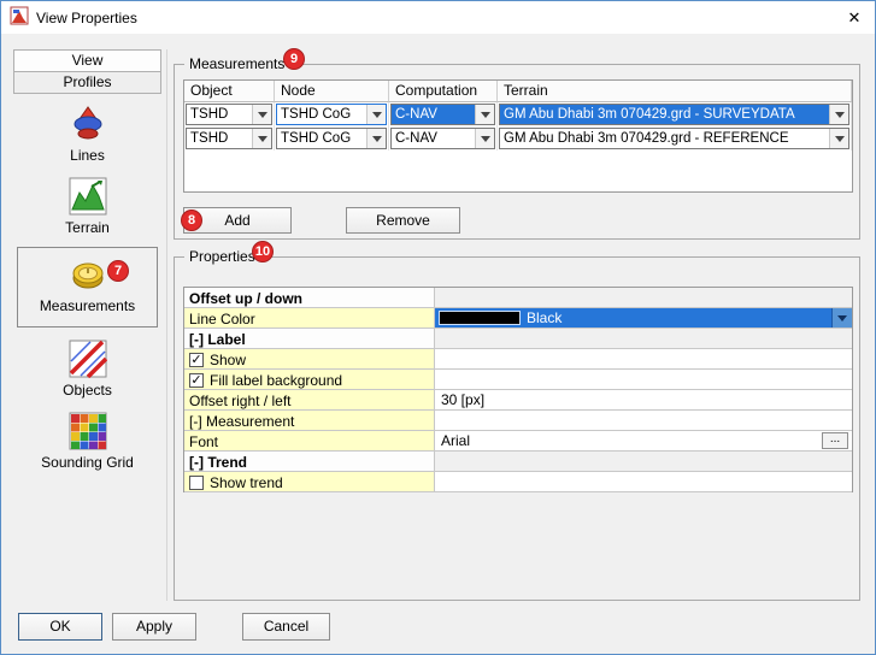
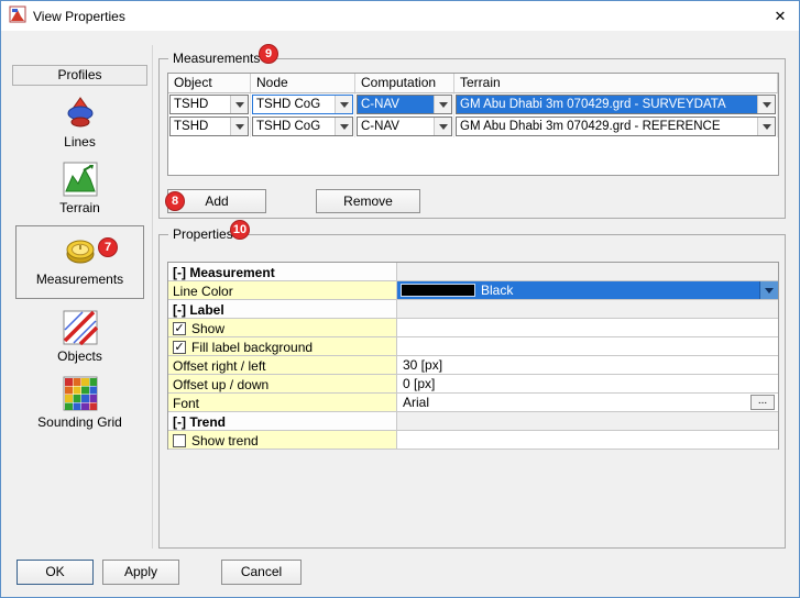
  View Properties
  ✕
- View
  Profiles
  Lines
  Terrain
  Measurements
  7
  Objects
  Sounding Grid
  Measurements
  9
  Object
  Node
  Computation
  Terrain
  TSHD
  TSHD CoG
  C-NAV
  GM Abu Dhabi 3m 070429.grd - SURVEYDATA
  TSHD
  TSHD CoG
  C-NAV
  GM Abu Dhabi 3m 070429.grd - REFERENCE
  Add
  8
  Remove
  Properties
  10
- Offset up / down
+ [-] Measurement
  Line Color
  Black
  [-] Label
  ✓
  Show
  ✓
  Fill label background
  Offset right / left
  30 [px]
- [-] Measurement
+ Offset up / down
+ 0 [px]
  Font
  Arial
  ...
  [-] Trend
  Show trend
  OK
  Apply
  Cancel
